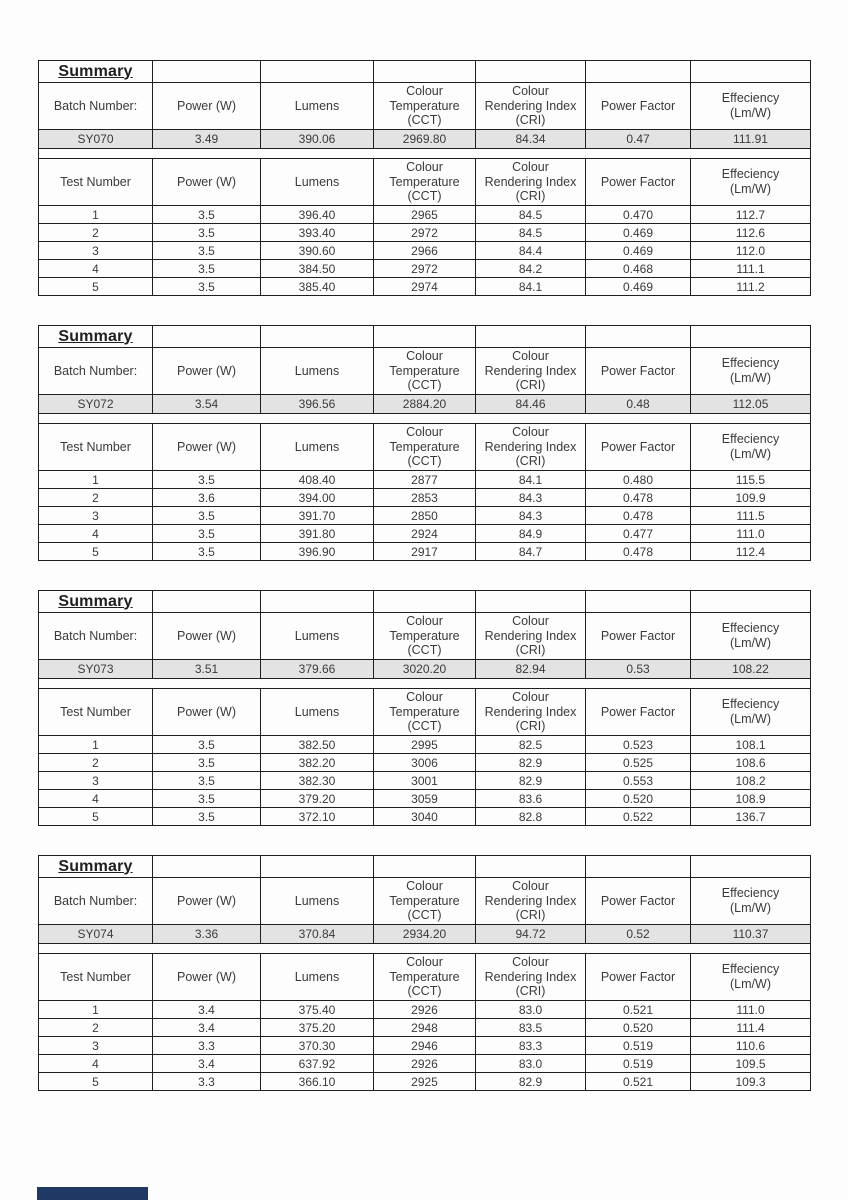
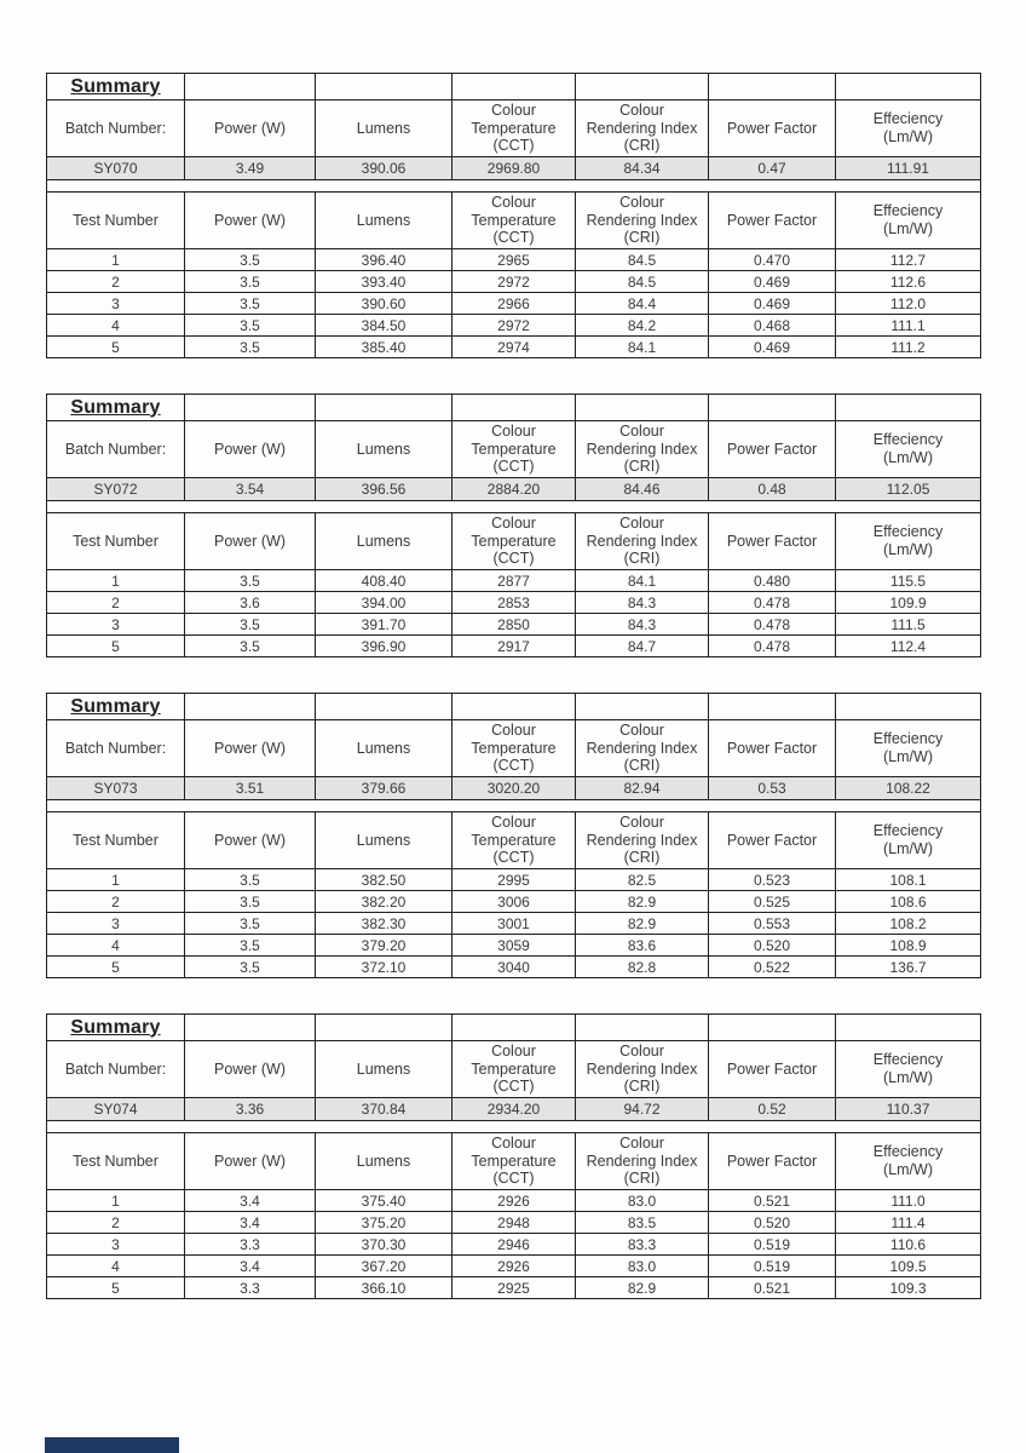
  Summary
  Batch Number:	Power (W)	Lumens	Colour Temperature (CCT)	Colour Rendering Index (CRI)	Power Factor	Effeciency (Lm/W)
  SY070	3.49	390.06	2969.80	84.34	0.47	111.91
  Test Number	Power (W)	Lumens	Colour Temperature (CCT)	Colour Rendering Index (CRI)	Power Factor	Effeciency (Lm/W)
  1	3.5	396.40	2965	84.5	0.470	112.7
  2	3.5	393.40	2972	84.5	0.469	112.6
  3	3.5	390.60	2966	84.4	0.469	112.0
  4	3.5	384.50	2972	84.2	0.468	111.1
  5	3.5	385.40	2974	84.1	0.469	111.2
  Summary
  Batch Number:	Power (W)	Lumens	Colour Temperature (CCT)	Colour Rendering Index (CRI)	Power Factor	Effeciency (Lm/W)
  SY072	3.54	396.56	2884.20	84.46	0.48	112.05
  Test Number	Power (W)	Lumens	Colour Temperature (CCT)	Colour Rendering Index (CRI)	Power Factor	Effeciency (Lm/W)
  1	3.5	408.40	2877	84.1	0.480	115.5
  2	3.6	394.00	2853	84.3	0.478	109.9
  3	3.5	391.70	2850	84.3	0.478	111.5
- 4	3.5	391.80	2924	84.9	0.477	111.0
  5	3.5	396.90	2917	84.7	0.478	112.4
  Summary
  Batch Number:	Power (W)	Lumens	Colour Temperature (CCT)	Colour Rendering Index (CRI)	Power Factor	Effeciency (Lm/W)
  SY073	3.51	379.66	3020.20	82.94	0.53	108.22
  Test Number	Power (W)	Lumens	Colour Temperature (CCT)	Colour Rendering Index (CRI)	Power Factor	Effeciency (Lm/W)
  1	3.5	382.50	2995	82.5	0.523	108.1
  2	3.5	382.20	3006	82.9	0.525	108.6
  3	3.5	382.30	3001	82.9	0.553	108.2
  4	3.5	379.20	3059	83.6	0.520	108.9
  5	3.5	372.10	3040	82.8	0.522	136.7
  Summary
  Batch Number:	Power (W)	Lumens	Colour Temperature (CCT)	Colour Rendering Index (CRI)	Power Factor	Effeciency (Lm/W)
  SY074	3.36	370.84	2934.20	94.72	0.52	110.37
  Test Number	Power (W)	Lumens	Colour Temperature (CCT)	Colour Rendering Index (CRI)	Power Factor	Effeciency (Lm/W)
  1	3.4	375.40	2926	83.0	0.521	111.0
  2	3.4	375.20	2948	83.5	0.520	111.4
  3	3.3	370.30	2946	83.3	0.519	110.6
- 4	3.4	637.92	2926	83.0	0.519	109.5
+ 4	3.4	367.20	2926	83.0	0.519	109.5
  5	3.3	366.10	2925	82.9	0.521	109.3
